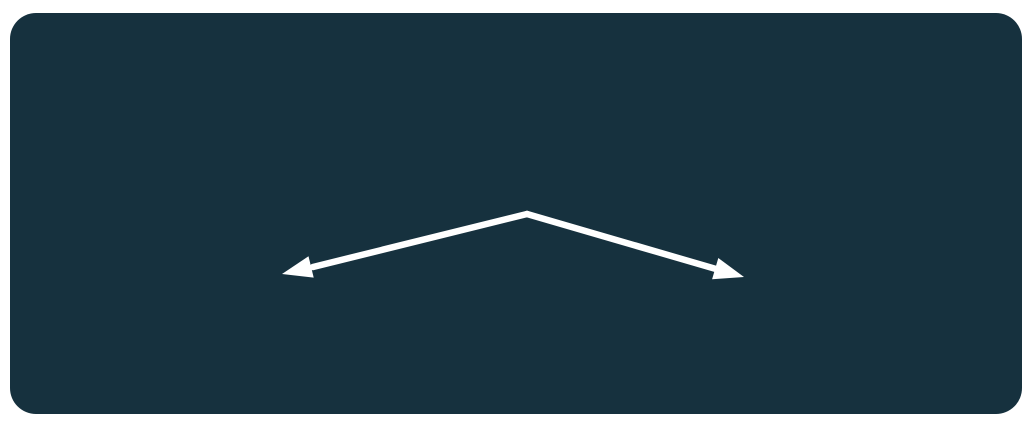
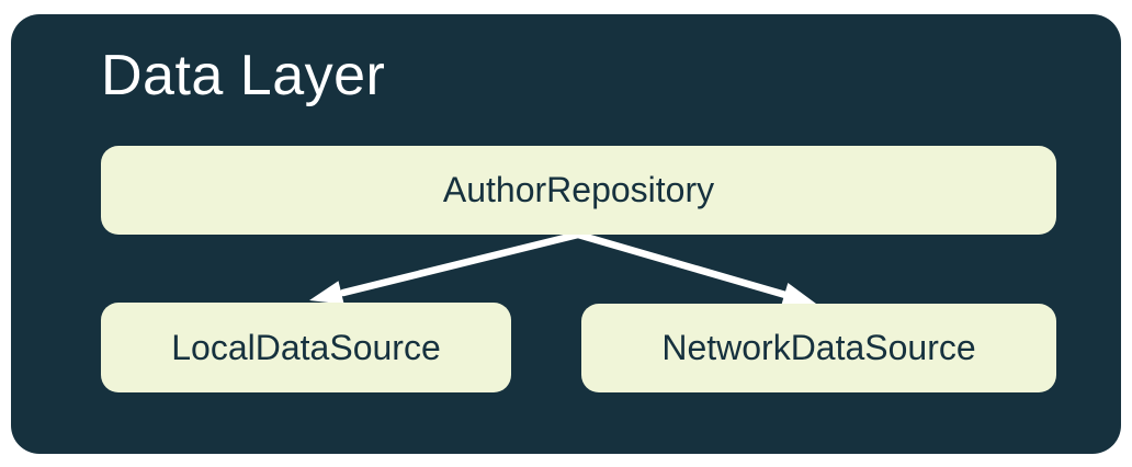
+ Data Layer
+ AuthorRepository
+ LocalDataSource
+ NetworkDataSource
